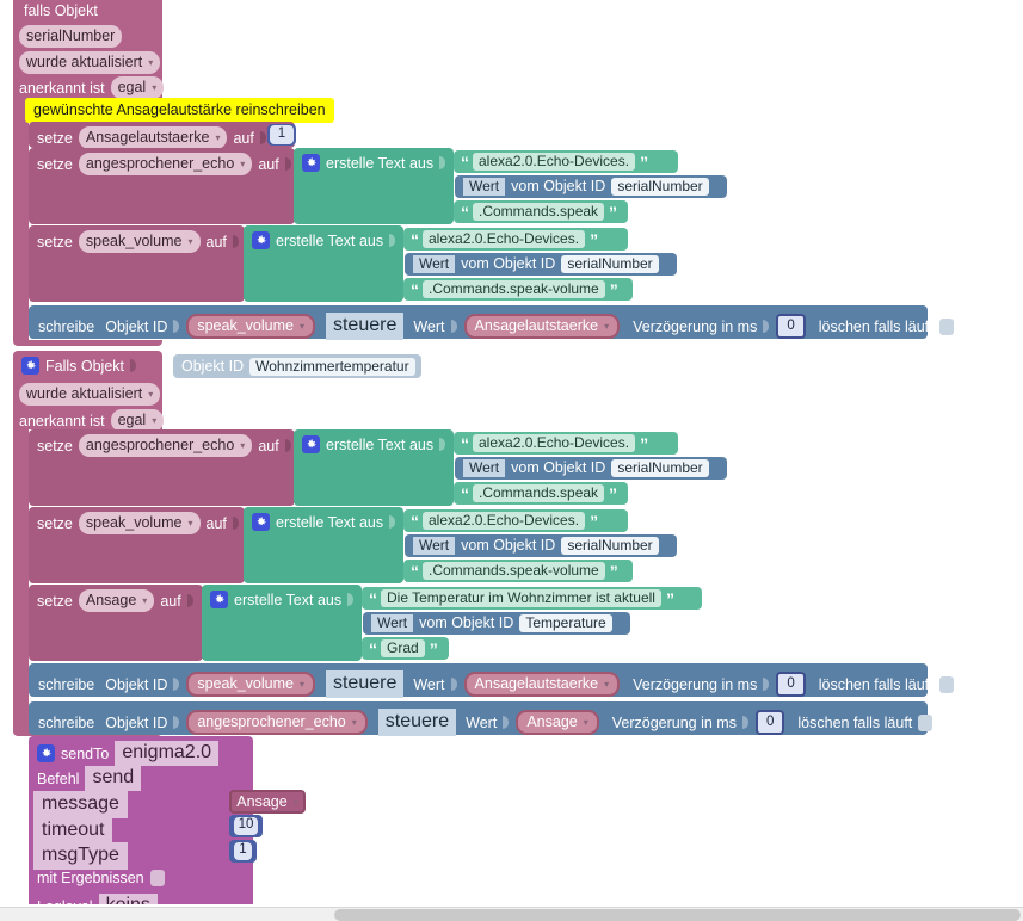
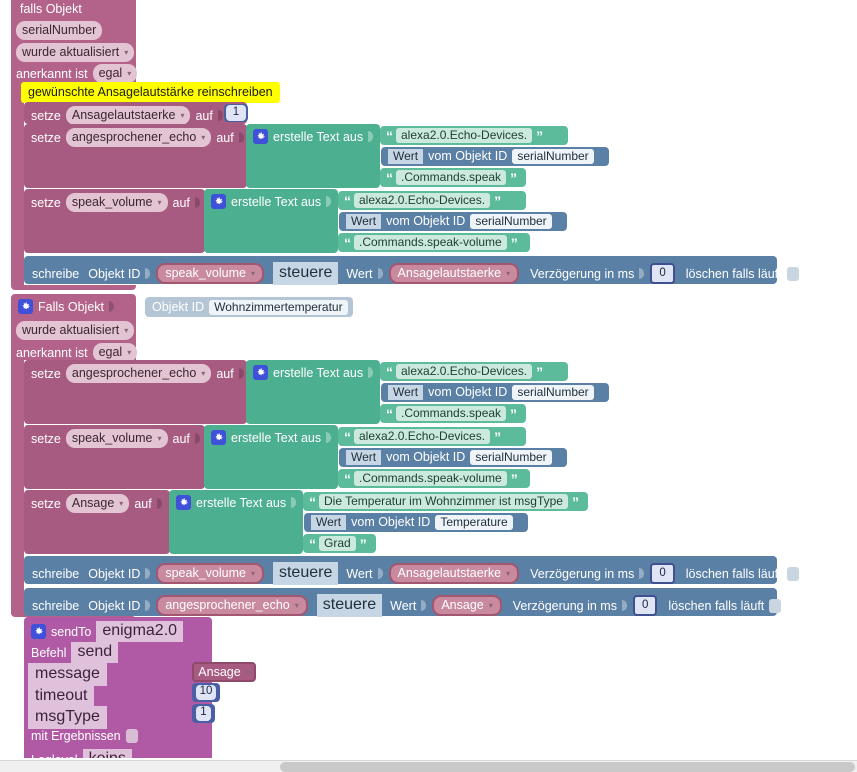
  falls Objekt
  serialNumber
  wurde aktualisiert
  anerkannt ist
  egal
  gewünschte Ansagelautstärke reinschreiben
  setze
  Ansagelautstaerke
  auf
  1
  setze
  angesprochener_echo
  auf
  erstelle Text aus
  “
  alexa2.0.Echo-Devices.
  ”
  Wert
  vom Objekt ID
  serialNumber
  “
  .Commands.speak
  ”
  setze
  speak_volume
  auf
  erstelle Text aus
  “
  alexa2.0.Echo-Devices.
  ”
  Wert
  vom Objekt ID
  serialNumber
  “
  .Commands.speak-volume
  ”
  schreibe
  Objekt ID
  speak_volume
  steuere
  Wert
  Ansagelautstaerke
  Verzögerung in ms
  0
  löschen falls läuft
  Falls Objekt
  Objekt ID
  Wohnzimmertemperatur
  wurde aktualisiert
  anerkannt ist
  egal
  setze
  angesprochener_echo
  auf
  erstelle Text aus
  “
  alexa2.0.Echo-Devices.
  ”
  Wert
  vom Objekt ID
  serialNumber
  “
  .Commands.speak
  ”
  setze
  speak_volume
  auf
  erstelle Text aus
  “
  alexa2.0.Echo-Devices.
  ”
  Wert
  vom Objekt ID
  serialNumber
  “
  .Commands.speak-volume
  ”
  setze
  Ansage
  auf
  erstelle Text aus
  “
- Die Temperatur im Wohnzimmer ist aktuell
+ Die Temperatur im Wohnzimmer ist msgType
  ”
  Wert
  vom Objekt ID
  Temperature
  “
  Grad
  ”
  schreibe
  Objekt ID
  speak_volume
  steuere
  Wert
  Ansagelautstaerke
  Verzögerung in ms
  0
  löschen falls läuft
  schreibe
  Objekt ID
  angesprochener_echo
  steuere
  Wert
  Ansage
  Verzögerung in ms
  0
  löschen falls läuft
  sendTo
  enigma2.0
  Befehl
  send
  message
  Ansage
  timeout
  10
  msgType
  1
  mit Ergebnissen
